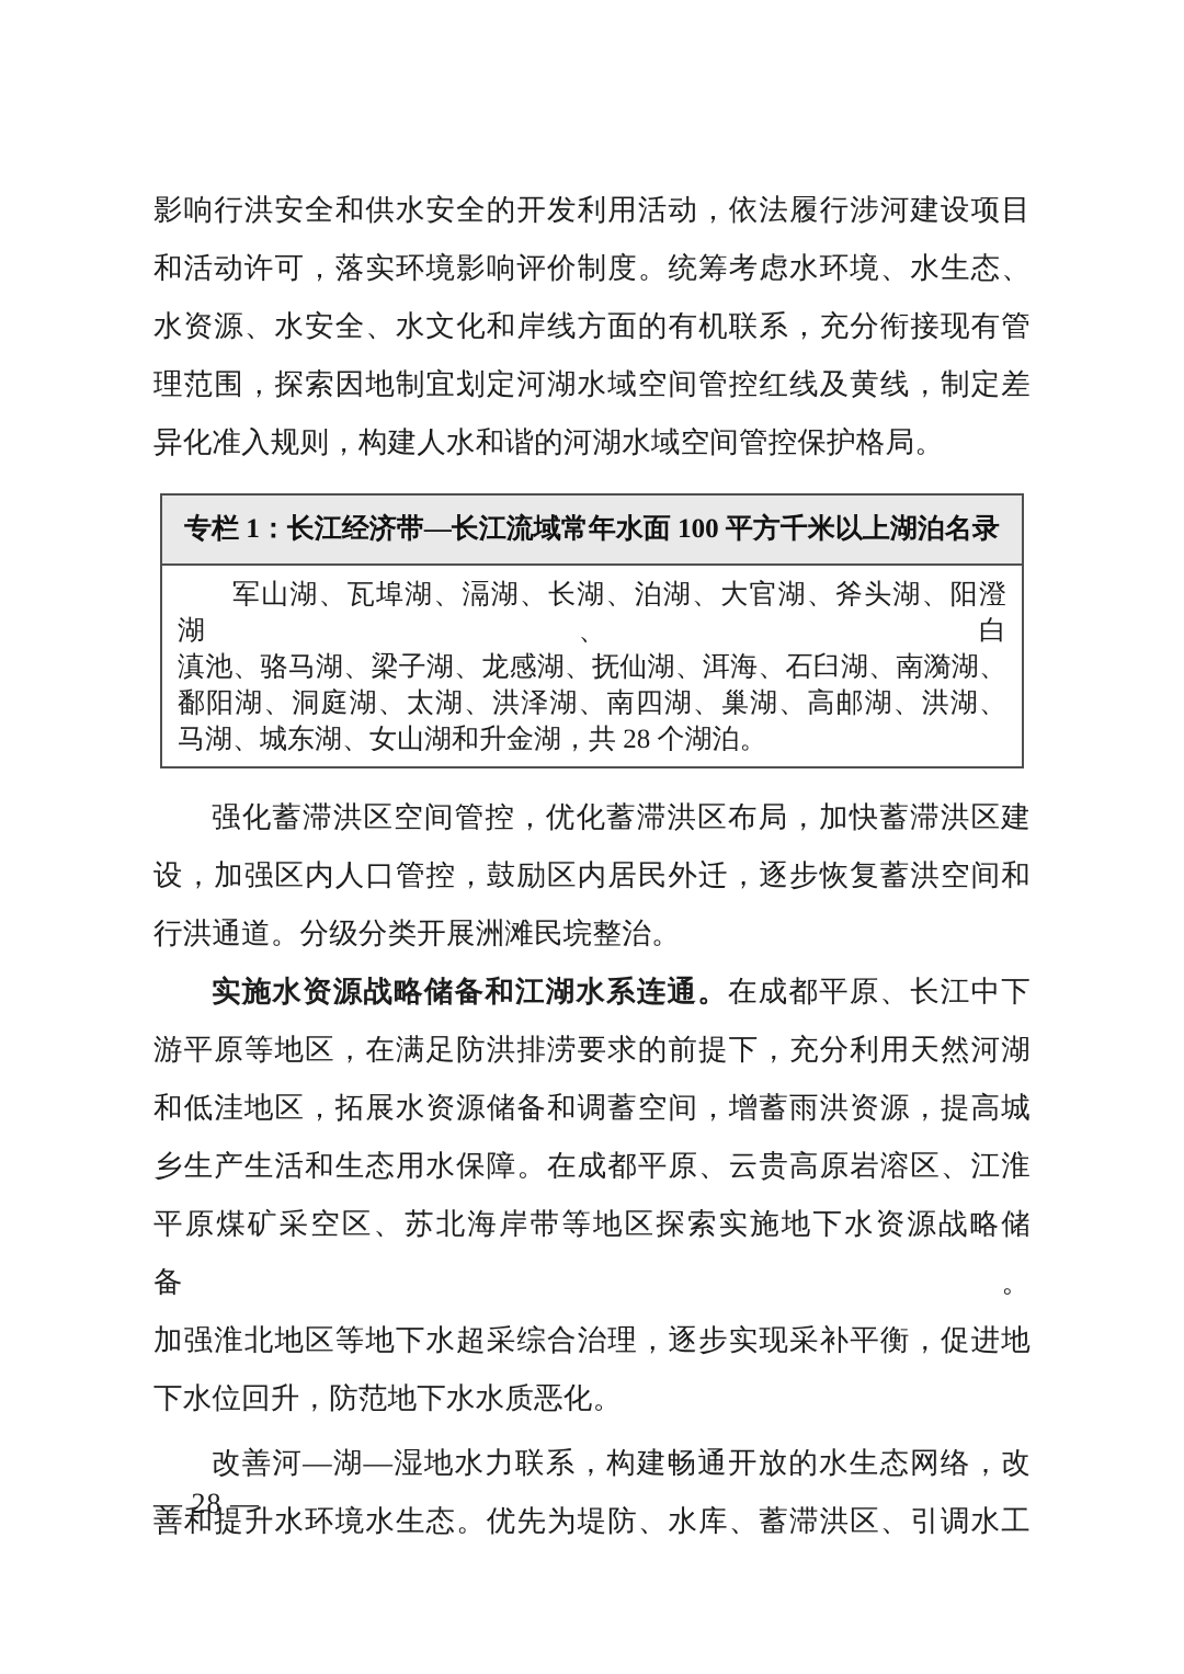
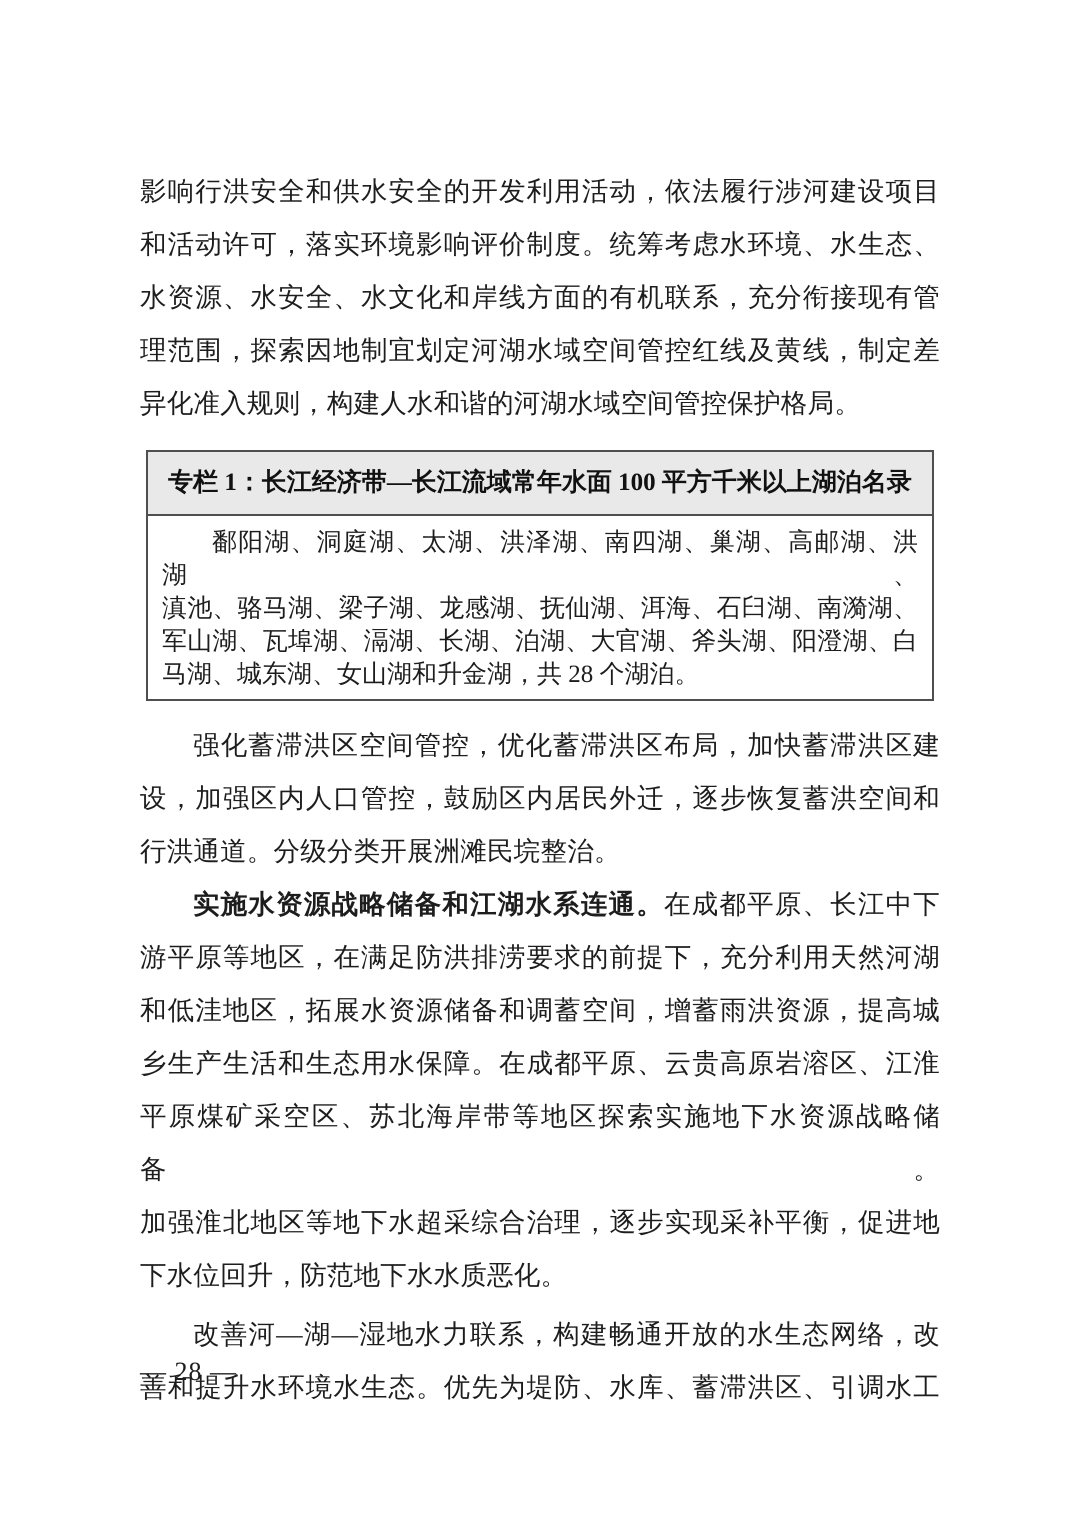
  影响行洪安全和供水安全的开发利用活动，依法履行涉河建设项目
  和活动许可，落实环境影响评价制度。统筹考虑水环境、水生态、
  水资源、水安全、水文化和岸线方面的有机联系，充分衔接现有管
  理范围，探索因地制宜划定河湖水域空间管控红线及黄线，制定差
  异化准入规则，构建人水和谐的河湖水域空间管控保护格局。
  专栏 1：长江经济带—长江流域常年水面 100 平方千米以上湖泊名录
- 军山湖、瓦埠湖、滆湖、长湖、泊湖、大官湖、斧头湖、阳澄湖、白
+ 鄱阳湖、洞庭湖、太湖、洪泽湖、南四湖、巢湖、高邮湖、洪湖、
  滇池、骆马湖、梁子湖、龙感湖、抚仙湖、洱海、石臼湖、南漪湖、
- 鄱阳湖、洞庭湖、太湖、洪泽湖、南四湖、巢湖、高邮湖、洪湖、
+ 军山湖、瓦埠湖、滆湖、长湖、泊湖、大官湖、斧头湖、阳澄湖、白
  马湖、城东湖、女山湖和升金湖，共 28 个湖泊。
  强化蓄滞洪区空间管控，优化蓄滞洪区布局，加快蓄滞洪区建
  设，加强区内人口管控，鼓励区内居民外迁，逐步恢复蓄洪空间和
  行洪通道。分级分类开展洲滩民垸整治。
  实施水资源战略储备和江湖水系连通。在成都平原、长江中下
  游平原等地区，在满足防洪排涝要求的前提下，充分利用天然河湖
  和低洼地区，拓展水资源储备和调蓄空间，增蓄雨洪资源，提高城
  乡生产生活和生态用水保障。在成都平原、云贵高原岩溶区、江淮
  平原煤矿采空区、苏北海岸带等地区探索实施地下水资源战略储备。
  加强淮北地区等地下水超采综合治理，逐步实现采补平衡，促进地
  下水位回升，防范地下水水质恶化。
  改善河—湖—湿地水力联系，构建畅通开放的水生态网络，改
  善和提升水环境水生态。优先为堤防、水库、蓄滞洪区、引调水工
  — 28 —
